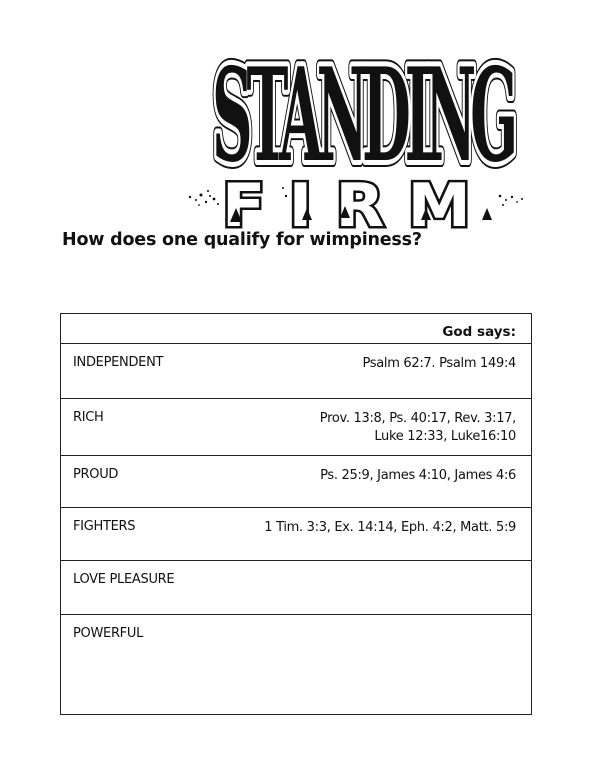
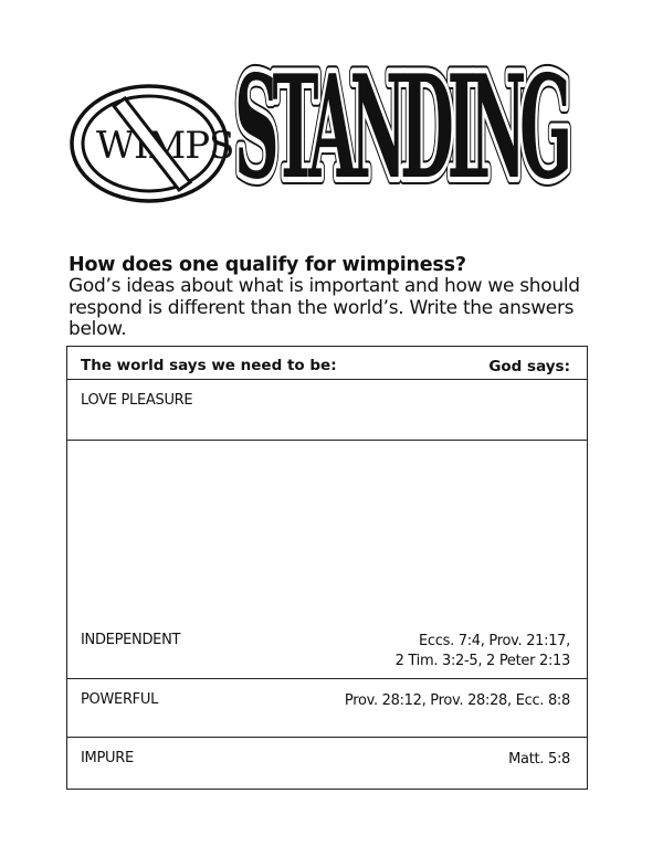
+ WIMPS
  STANDING
- FIRM
  How does one qualify for wimpiness?
+ God’s ideas about what is important and how we should respond is different than the world’s. Write the answers below.
+ The world says we need to be:
  God says:
- INDEPENDENT
+ LOVE PLEASURE
- Psalm 62:7. Psalm 149:4
- RICH
- Prov. 13:8, Ps. 40:17, Rev. 3:17,
- Luke 12:33, Luke16:10
- PROUD
- Ps. 25:9, James 4:10, James 4:6
- FIGHTERS
- 1 Tim. 3:3, Ex. 14:14, Eph. 4:2, Matt. 5:9
- LOVE PLEASURE
+ INDEPENDENT
+ Eccs. 7:4, Prov. 21:17,
+ 2 Tim. 3:2-5, 2 Peter 2:13
  POWERFUL
+ Prov. 28:12, Prov. 28:28, Ecc. 8:8
+ IMPURE
+ Matt. 5:8
